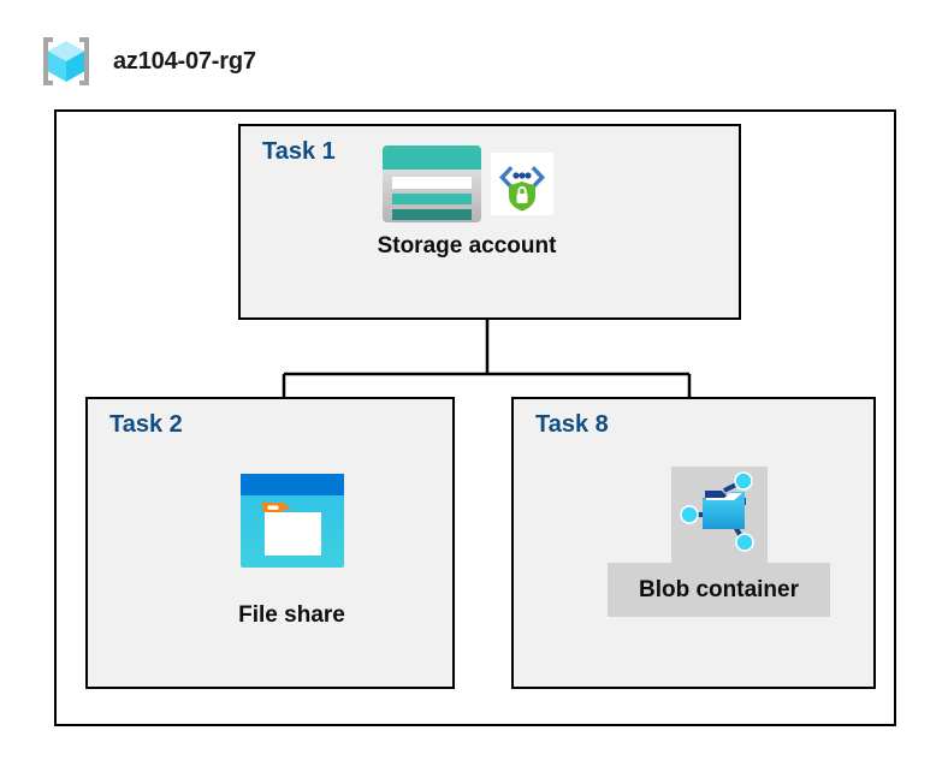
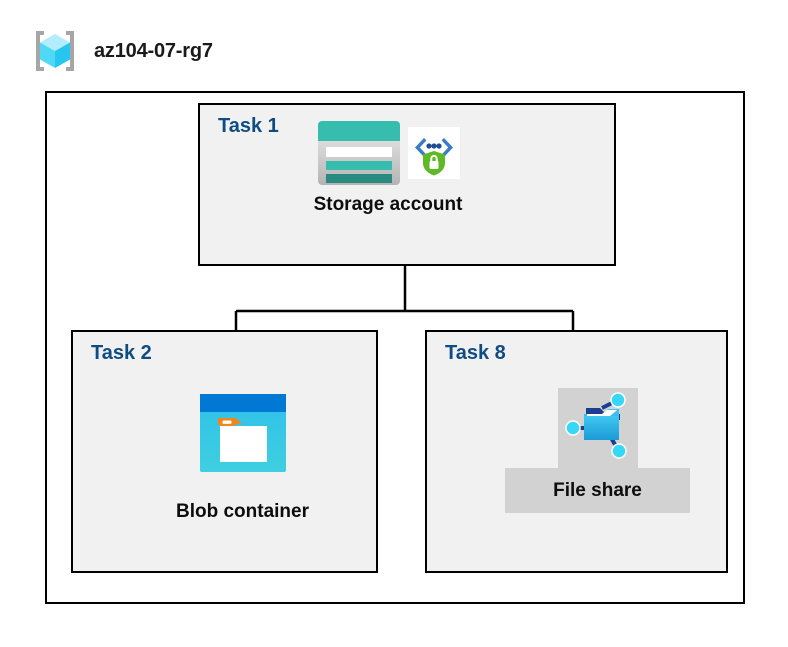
  az104-07-rg7
  Task 1
  Storage account
  Task 2
- File share
+ Blob container
  Task 8
- Blob container
+ File share
